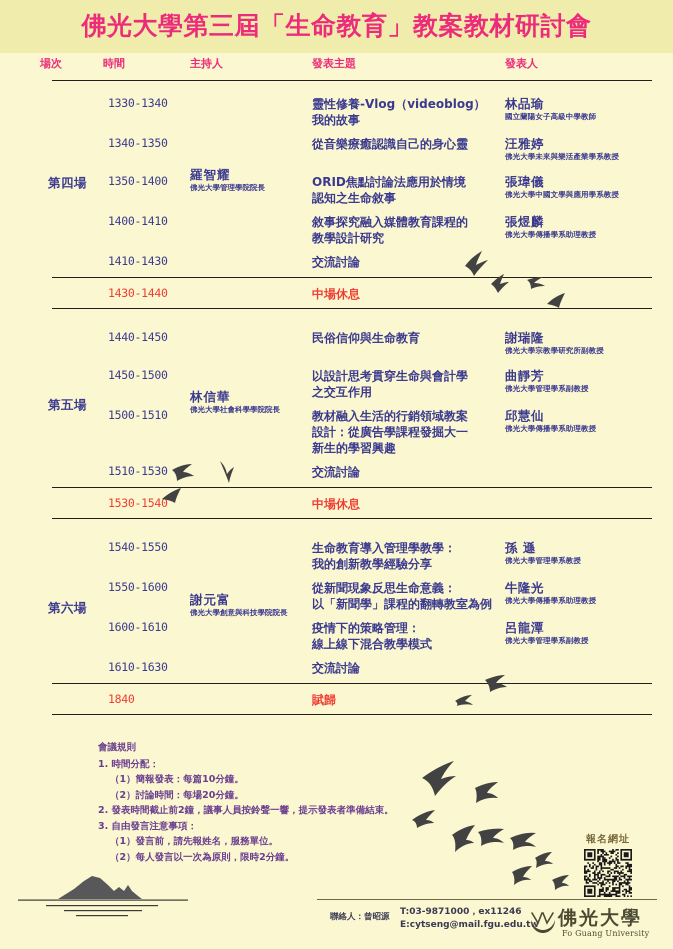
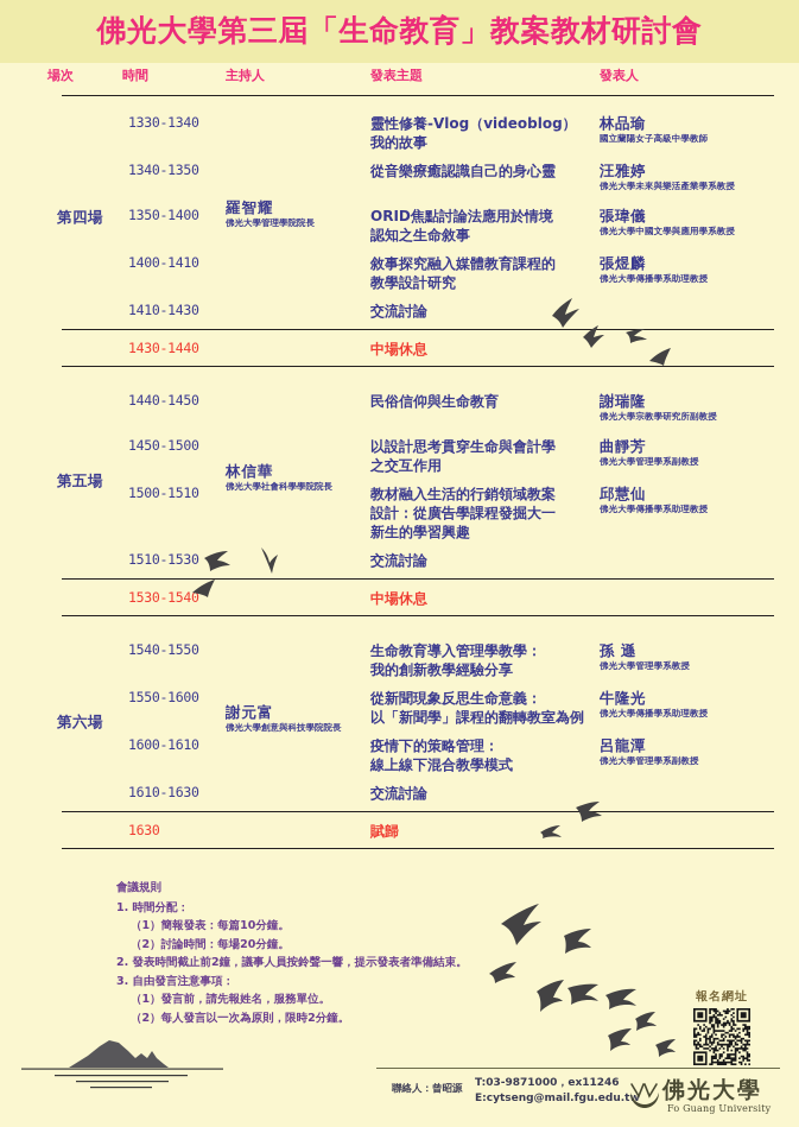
  佛光大學第三屆「生命教育」教案教材研討會
  場次
  時間
  主持人
  發表主題
  發表人
  1330-1340
  靈性修養-Vlog（videoblog）
  我的故事
  林品瑜
  國立蘭陽女子高級中學教師
  1340-1350
  從音樂療癒認識自己的身心靈
  汪雅婷
  佛光大學未來與樂活產業學系教授
  1350-1400
  ORID焦點討論法應用於情境
  認知之生命敘事
  張瑋儀
  佛光大學中國文學與應用學系教授
  1400-1410
  敘事探究融入媒體教育課程的
  教學設計研究
  張煜麟
  佛光大學傳播學系助理教授
  1410-1430
  交流討論
  第四場
  羅智耀
  佛光大學管理學院院長
  1430-1440
  中場休息
  1440-1450
  民俗信仰與生命教育
  謝瑞隆
  佛光大學宗教學研究所副教授
  1450-1500
  以設計思考貫穿生命與會計學
  之交互作用
  曲靜芳
  佛光大學管理學系副教授
  1500-1510
  教材融入生活的行銷領域教案
  設計：從廣告學課程發掘大一
  新生的學習興趣
  邱慧仙
  佛光大學傳播學系助理教授
  1510-1530
  交流討論
  第五場
  林信華
  佛光大學社會科學學院院長
  1530-1540
  中場休息
  1540-1550
  生命教育導入管理學教學：
  我的創新教學經驗分享
  孫 遜
  佛光大學管理學系教授
  1550-1600
  從新聞現象反思生命意義：
  以「新聞學」課程的翻轉教室為例
  牛隆光
  佛光大學傳播學系助理教授
  1600-1610
  疫情下的策略管理：
  線上線下混合教學模式
  呂龍潭
  佛光大學管理學系副教授
  1610-1630
  交流討論
  第六場
  謝元富
  佛光大學創意與科技學院院長
- 1840
+ 1630
  賦歸
  會議規則
  1. 時間分配：
  （1）簡報發表：每篇10分鐘。
  （2）討論時間：每場20分鐘。
  2. 發表時間截止前2鐘，議事人員按鈴聲一響，提示發表者準備結束。
  3. 自由發言注意事項：
  （1）發言前，請先報姓名，服務單位。
  （2）每人發言以一次為原則，限時2分鐘。
  報名網址
  聯絡人：曾昭源
  T:03-9871000，ex11246
  E:cytseng@mail.fgu.edu.tw
  佛光大學
  Fo Guang University
